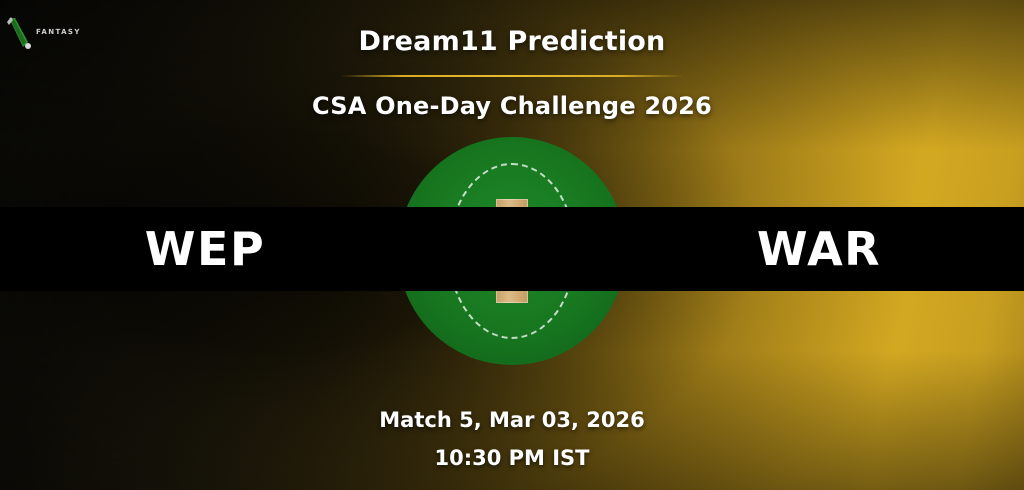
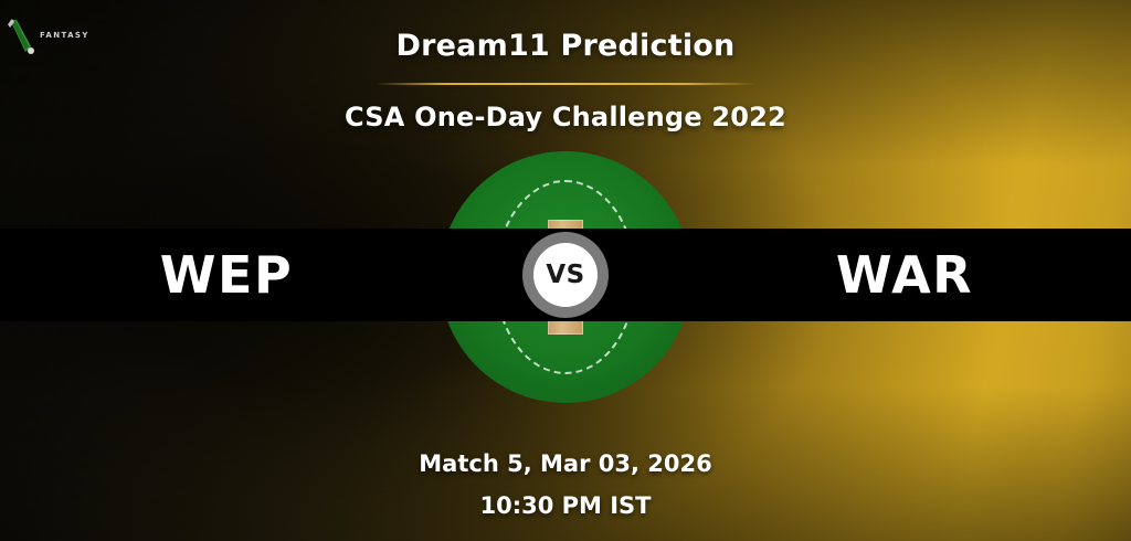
  FANTASY
  Dream11 Prediction
- CSA One-Day Challenge 2026
+ CSA One-Day Challenge 2022
  WEP
  WAR
+ VS
  Match 5, Mar 03, 2026
  10:30 PM IST
